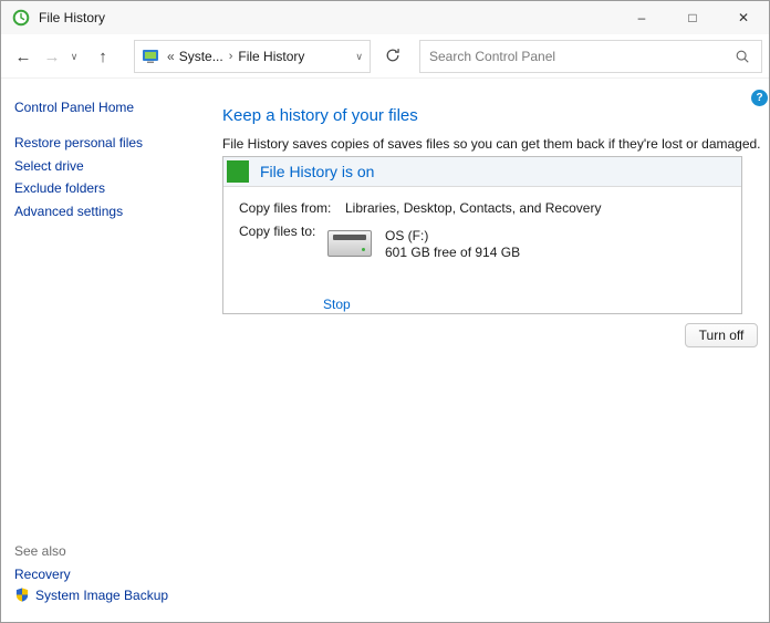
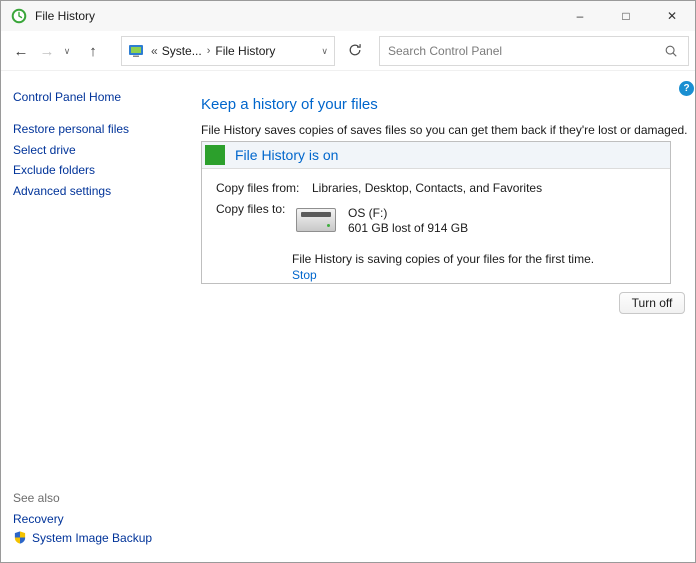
  File History
  –
  □
  ✕
  ←
  →
  ∨
  ↑
  «
  Syste...
  ›
  File History
  ∨
  Search Control Panel
  Control Panel Home
  Restore personal files
  Select drive
  Exclude folders
  Advanced settings
  See also
  Recovery
  System Image Backup
  ?
  Keep a history of your files
  File History saves copies of saves files so you can get them back if they're lost or damaged.
  File History is on
  Copy files from:
- Libraries, Desktop, Contacts, and Recovery
+ Libraries, Desktop, Contacts, and Favorites
  Copy files to:
  OS (F:)
- 601 GB free of 914 GB
+ 601 GB lost of 914 GB
+ File History is saving copies of your files for the first time.
  Stop
  Turn off
